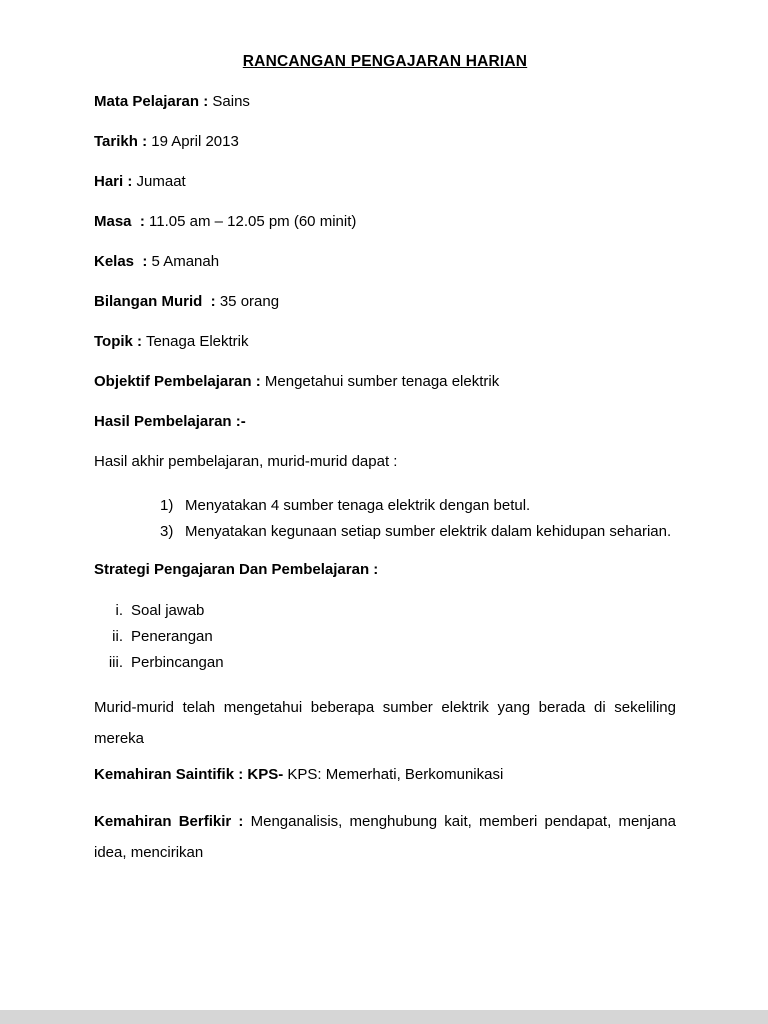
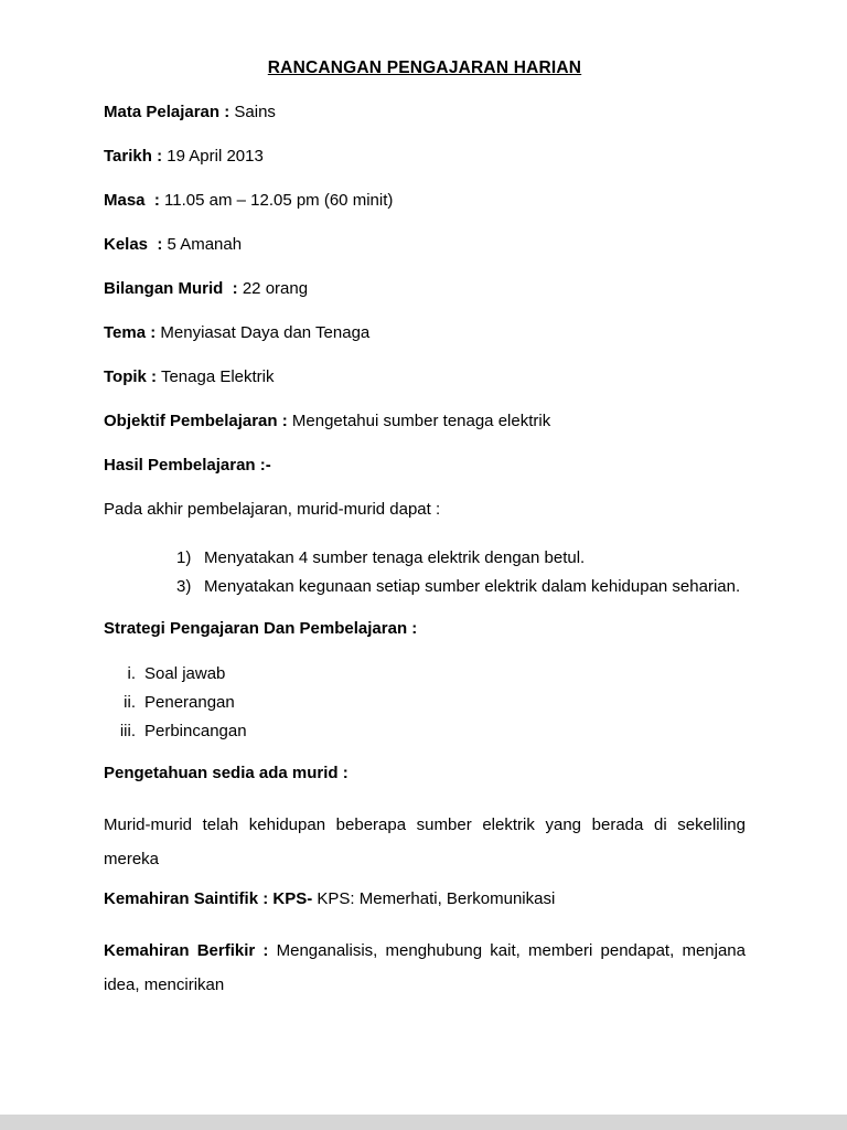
  RANCANGAN PENGAJARAN HARIAN
  Mata Pelajaran : Sains
  Tarikh : 19 April 2013
- Hari : Jumaat
  Masa : 11.05 am – 12.05 pm (60 minit)
  Kelas : 5 Amanah
- Bilangan Murid : 35 orang
+ Bilangan Murid : 22 orang
+ Tema : Menyiasat Daya dan Tenaga
  Topik : Tenaga Elektrik
  Objektif Pembelajaran : Mengetahui sumber tenaga elektrik
  Hasil Pembelajaran :-
- Hasil akhir pembelajaran, murid-murid dapat :
+ Pada akhir pembelajaran, murid-murid dapat :
  1)
  Menyatakan 4 sumber tenaga elektrik dengan betul.
  3)
  Menyatakan kegunaan setiap sumber elektrik dalam kehidupan seharian.
  Strategi Pengajaran Dan Pembelajaran :
  i.
  Soal jawab
  ii.
  Penerangan
  iii.
  Perbincangan
+ Pengetahuan sedia ada murid :
- Murid-murid telah mengetahui beberapa sumber elektrik yang berada di sekeliling mereka
+ Murid-murid telah kehidupan beberapa sumber elektrik yang berada di sekeliling mereka
  Kemahiran Saintifik : KPS- KPS: Memerhati, Berkomunikasi
  Kemahiran Berfikir : Menganalisis, menghubung kait, memberi pendapat, menjana idea, mencirikan
